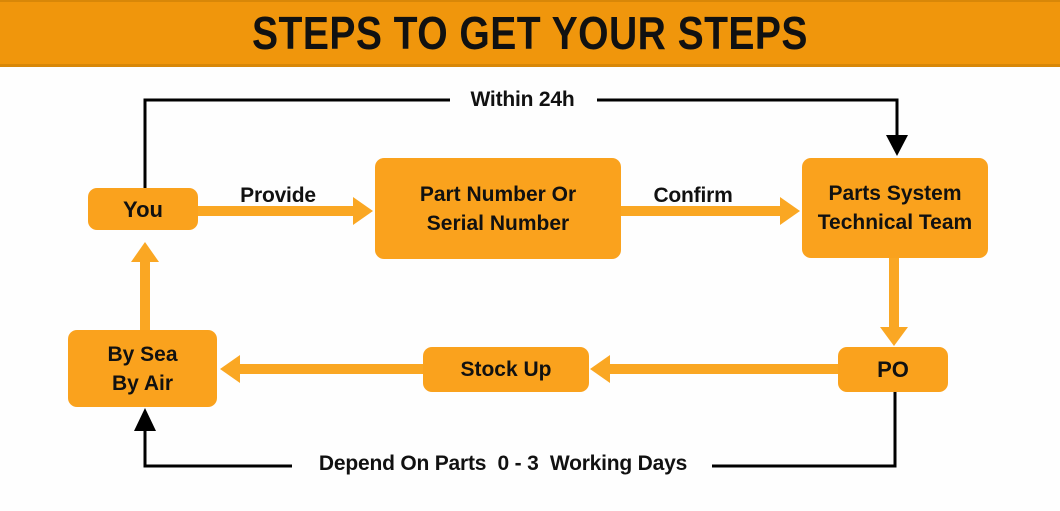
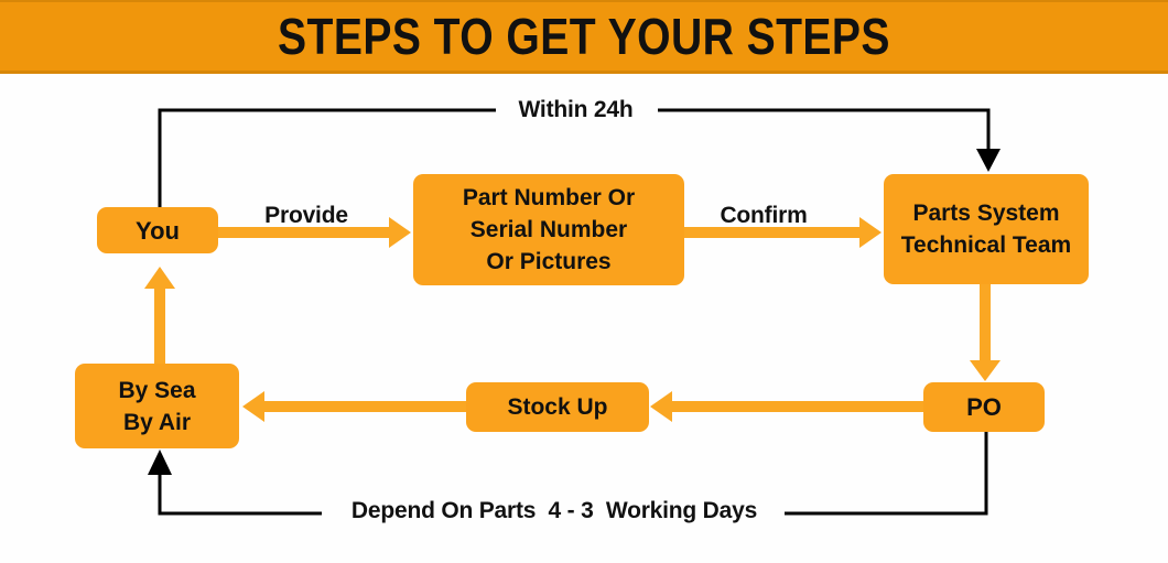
  STEPS TO GET YOUR STEPS
  You
  Part Number Or
  Serial Number
+ Or Pictures
  Parts System
  Technical Team
  PO
  Stock Up
  By Sea
  By Air
  Within 24h
  Provide
  Confirm
- Depend On Parts 0 - 3 Working Days
+ Depend On Parts 4 - 3 Working Days
